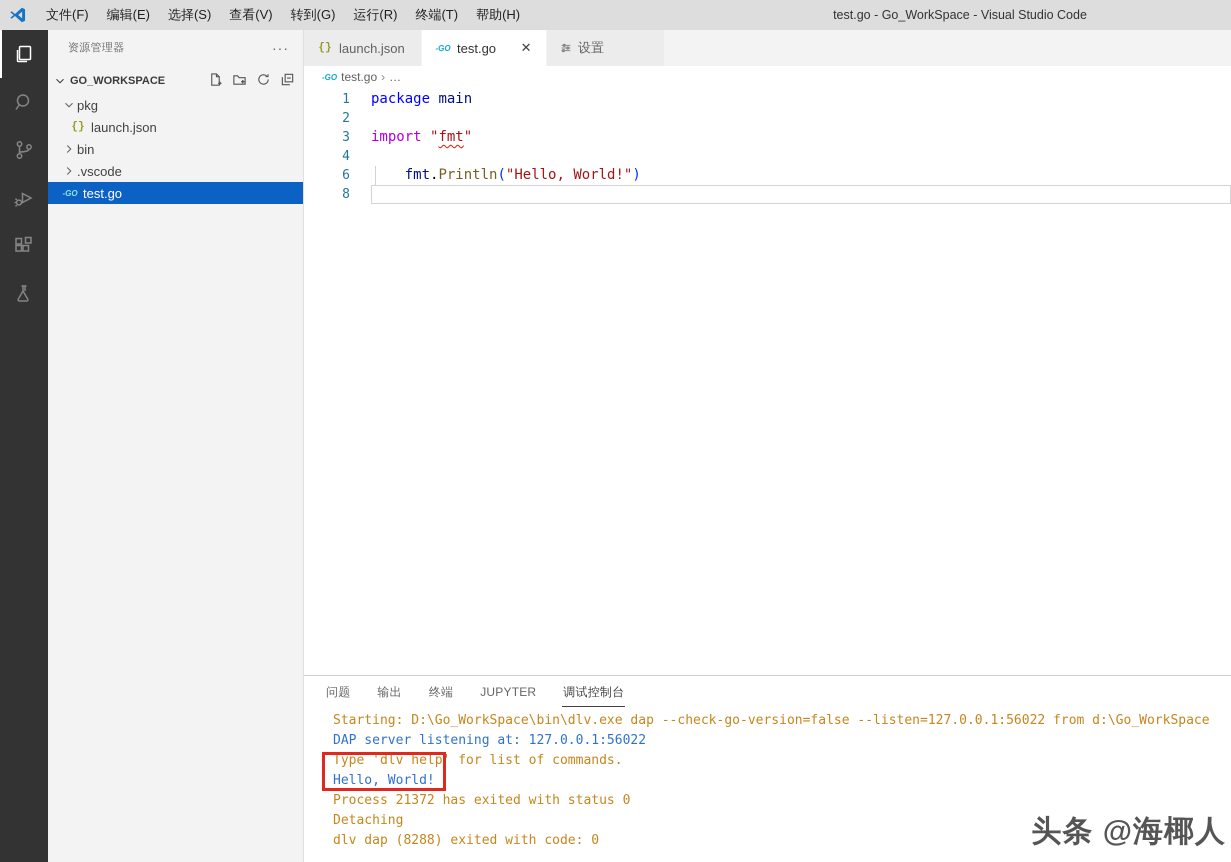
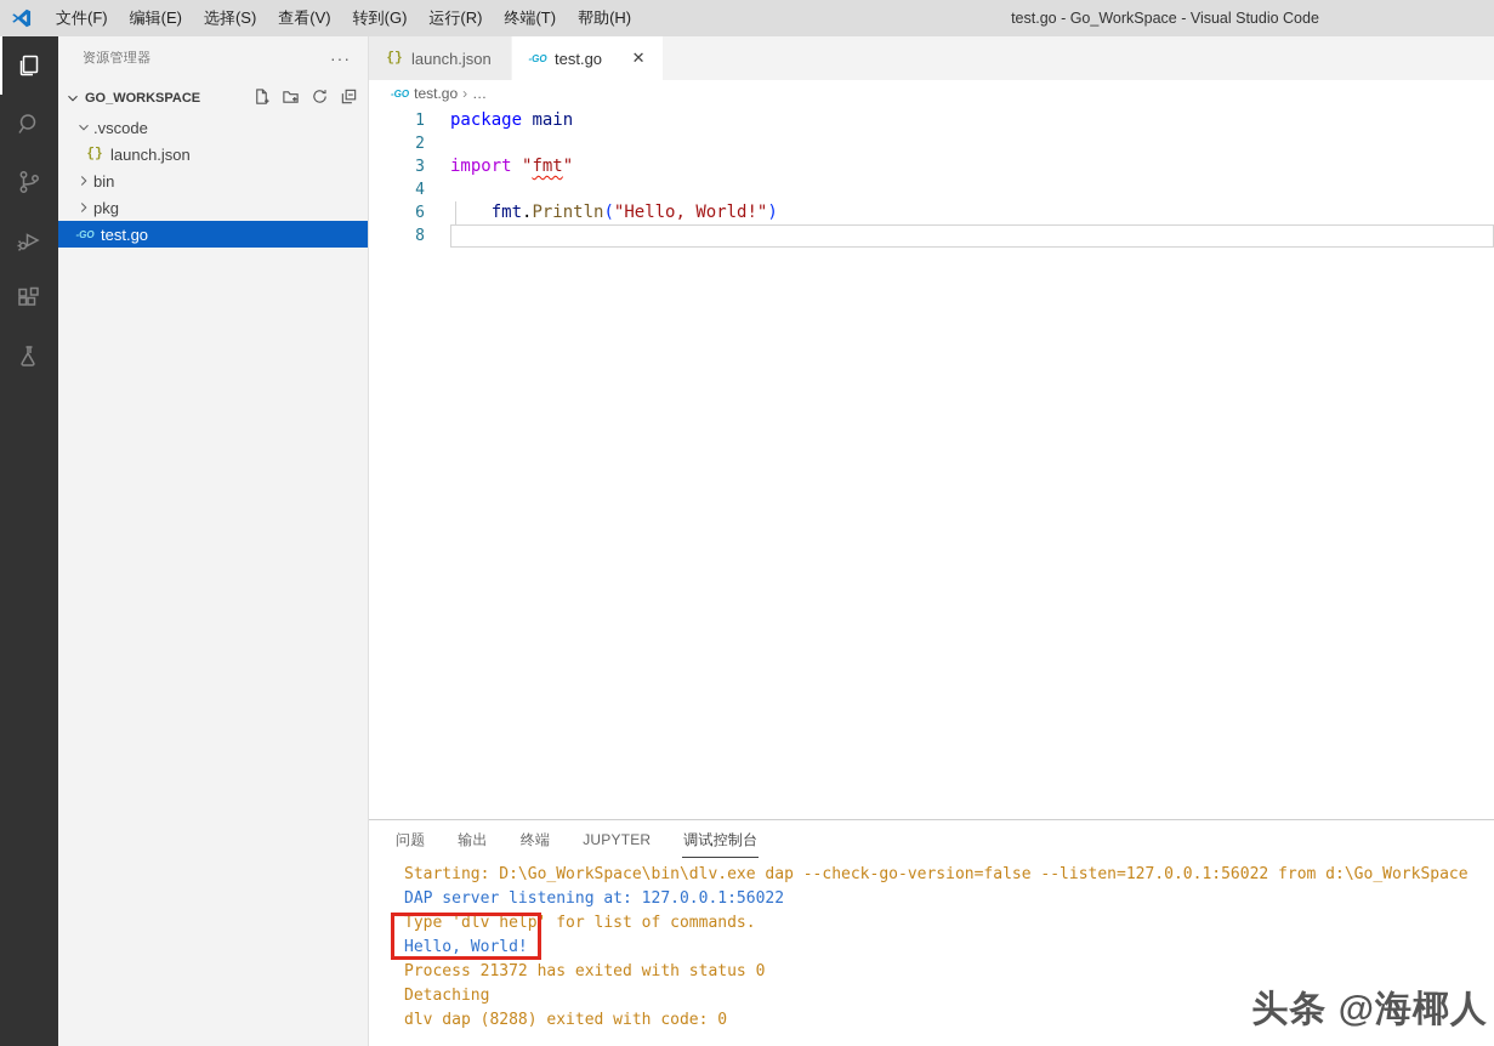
  文件(F)
  编辑(E)
  选择(S)
  查看(V)
  转到(G)
  运行(R)
  终端(T)
  帮助(H)
  test.go - Go_WorkSpace - Visual Studio Code
  资源管理器
  ···
  GO_WORKSPACE
- pkg
+ .vscode
  {}
  launch.json
  bin
- .vscode
+ pkg
  -GO
  test.go
  {}
  launch.json
  -GO
  test.go
  ✕
- 设置
  -GO
  test.go
  ›
  …
  1
  package main
  2
  3
  import "fmt"
  4
  6
  fmt.Println("Hello, World!")
  8
  问题
  输出
  终端
  JUPYTER
  调试控制台
  Starting: D:\Go_WorkSpace\bin\dlv.exe dap --check-go-version=false --listen=127.0.0.1:56022 from d:\Go_WorkSpace
  DAP server listening at: 127.0.0.1:56022
  Type 'dlv help' for list of commands.
  Hello, World!
  Process 21372 has exited with status 0
  Detaching
  dlv dap (8288) exited with code: 0
  头条 @海椰人
